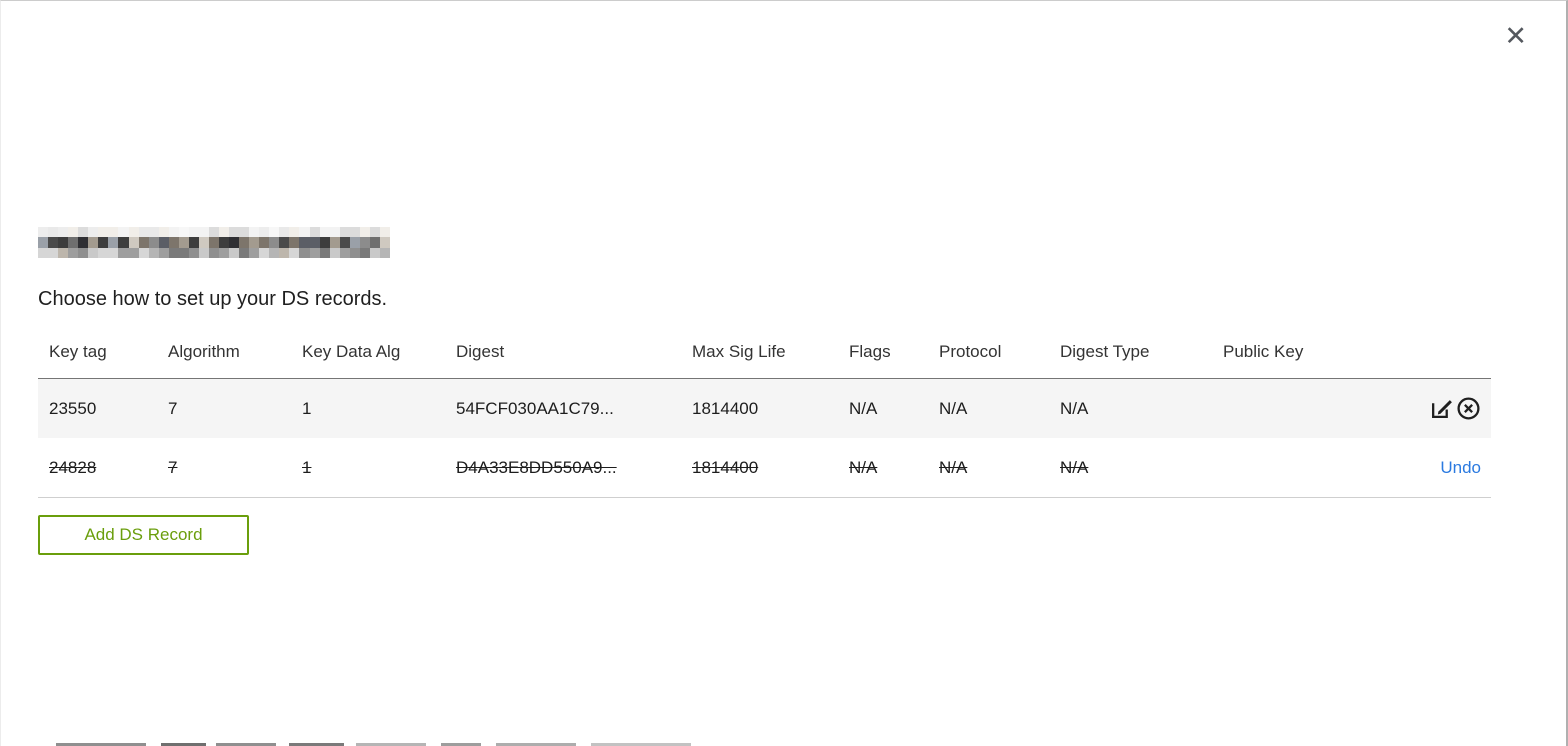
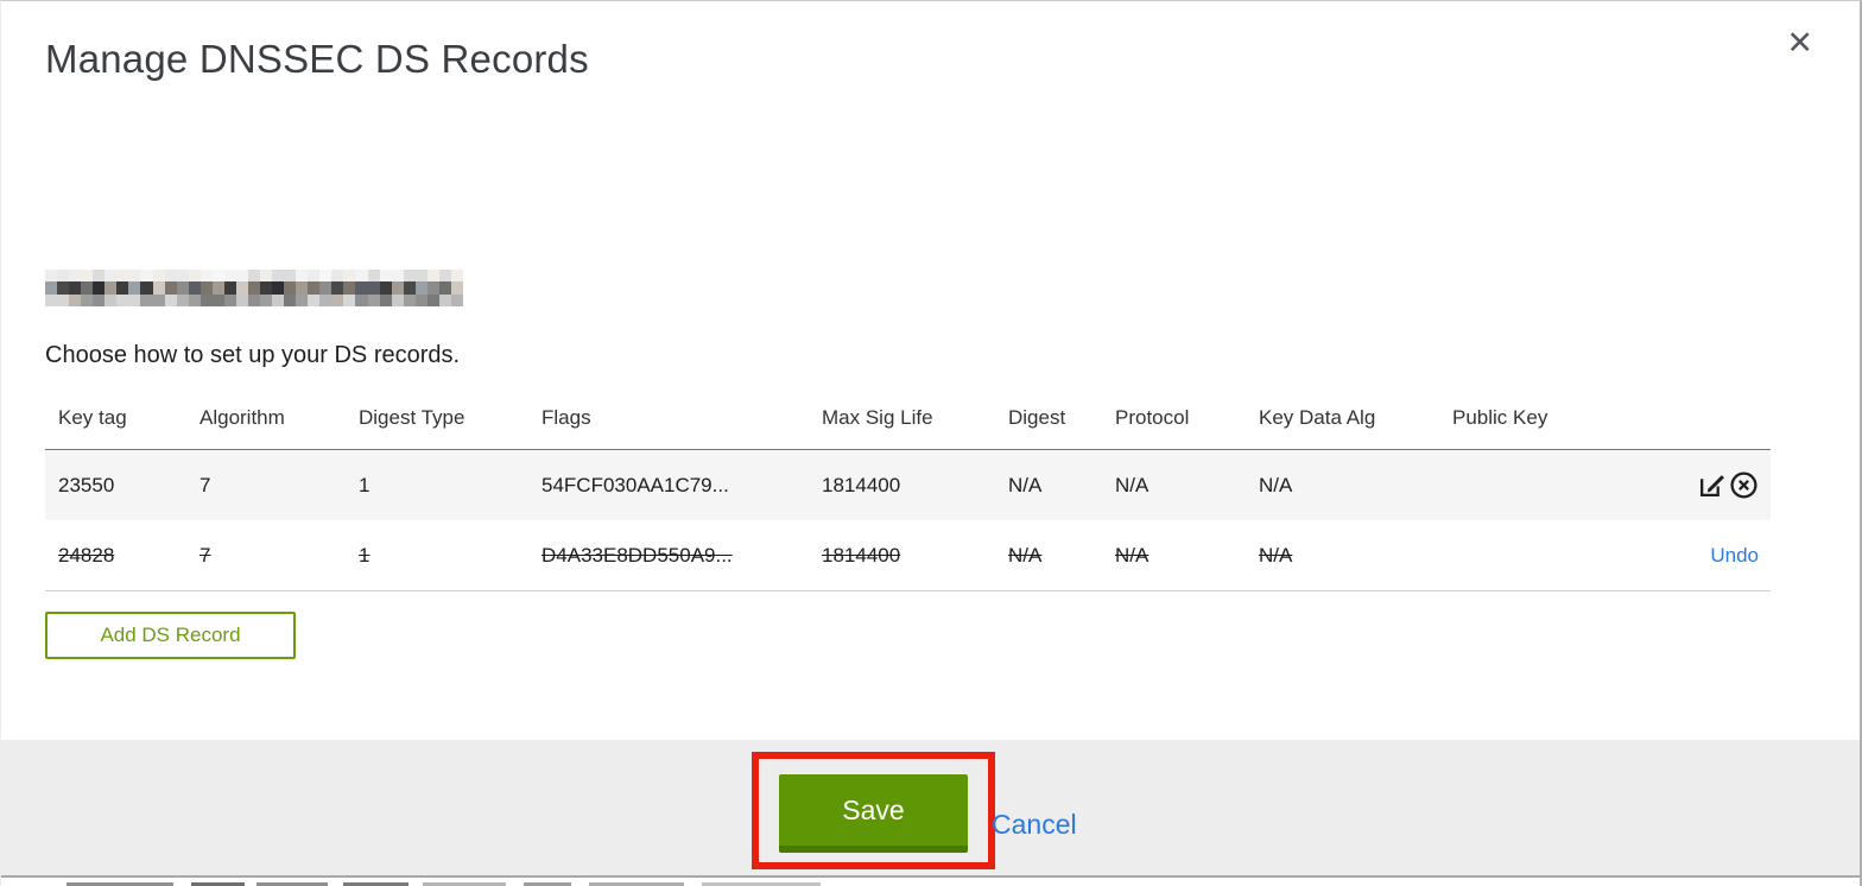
+ Manage DNSSEC DS Records
  ✕
  Choose how to set up your DS records.
  Key tag
  Algorithm
- Key Data Alg
+ Digest Type
- Digest
+ Flags
  Max Sig Life
- Flags
+ Digest
  Protocol
- Digest Type
+ Key Data Alg
  Public Key
  23550
  7
  1
  54FCF030AA1C79...
  1814400
  N/A
  N/A
  N/A
  24828
  7
  1
  D4A33E8DD550A9...
  1814400
  N/A
  N/A
  N/A
  Undo
  Add DS Record
+ Save
+ Cancel
